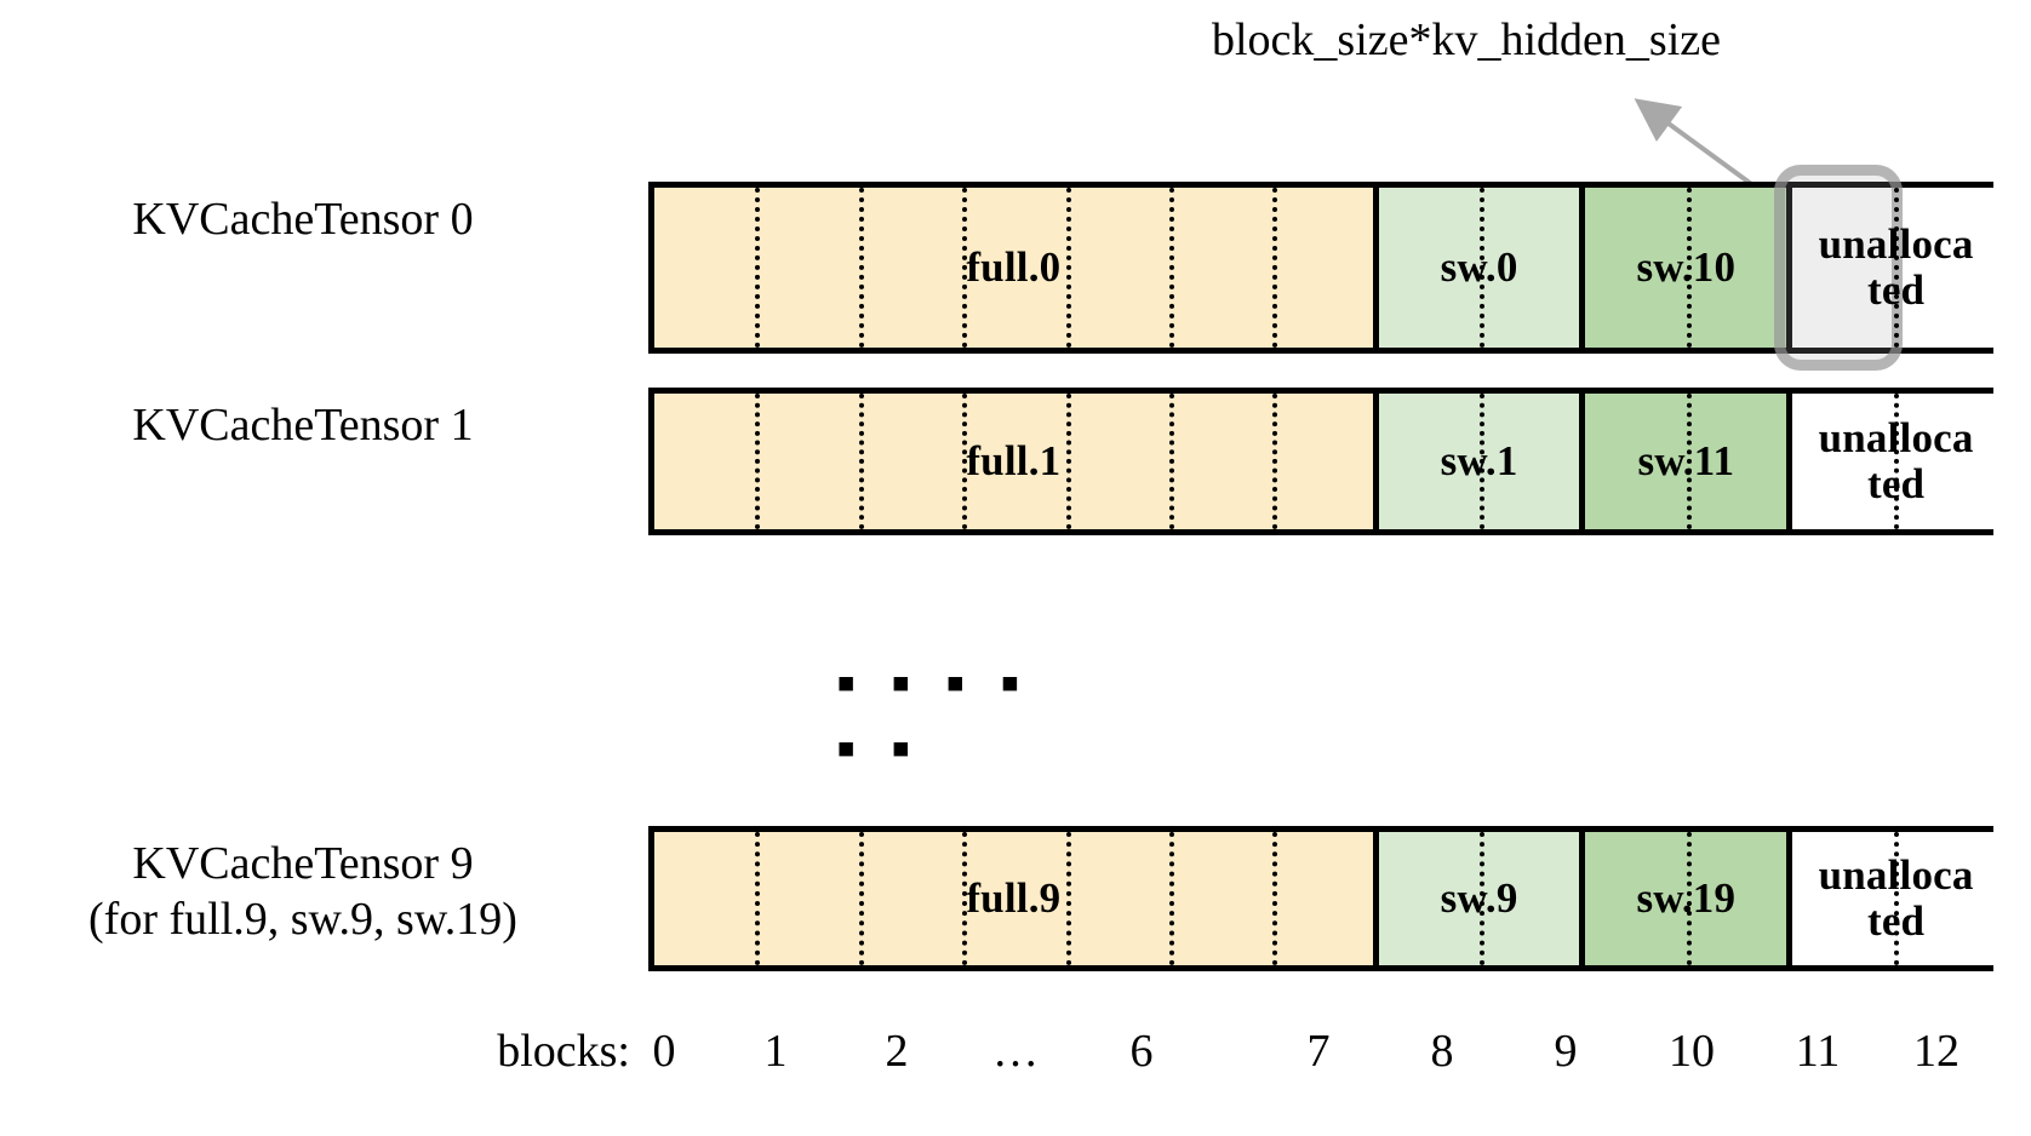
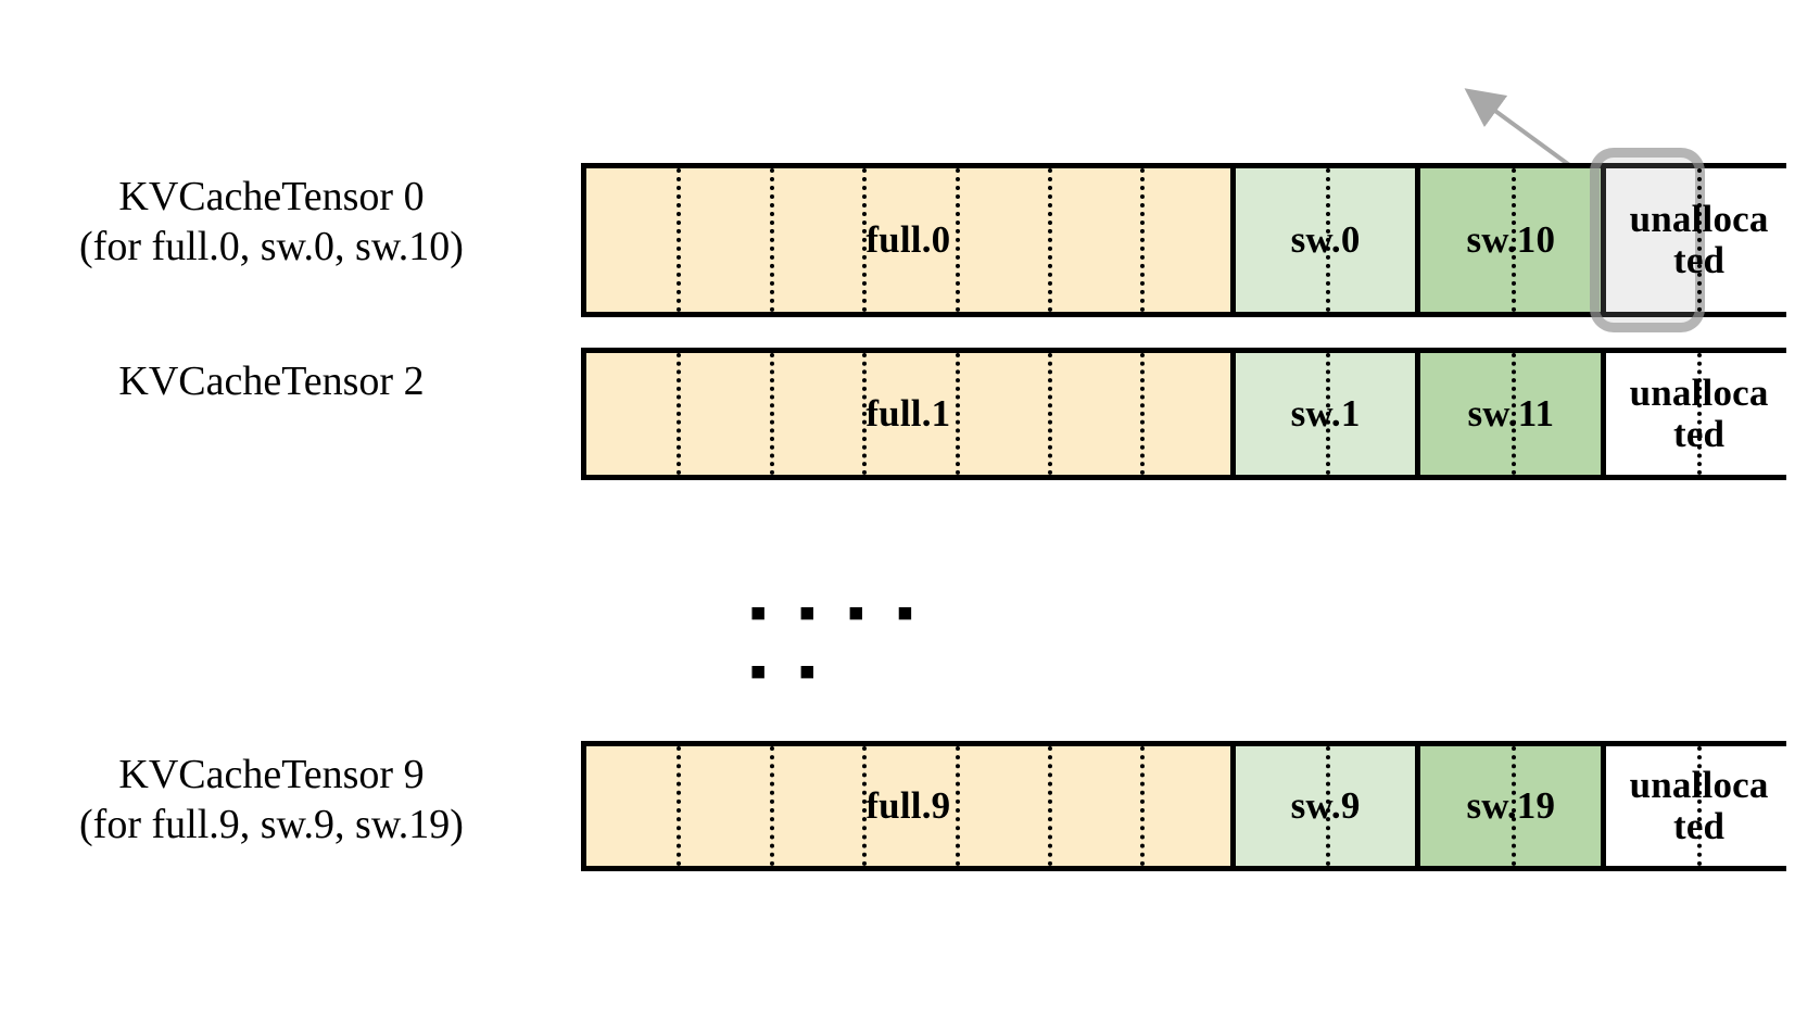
- block_size*kv_hidden_size
  KVCacheTensor 0
+ (for full.0, sw.0, sw.10)
  full.0
  sw.0
  sw.10
  unalloca
  ted
- KVCacheTensor 1
+ KVCacheTensor 2
  full.1
  sw.1
  sw.11
  unalloca
  ted
  KVCacheTensor 9
  (for full.9, sw.9, sw.19)
  full.9
  sw.9
  sw.19
  unalloca
  ted
  ▪ ▪ ▪ ▪ ▪ ▪
- blocks:
- 0
- 1
- 2
- …
- 6
- 7
- 8
- 9
- 10
- 11
- 12
